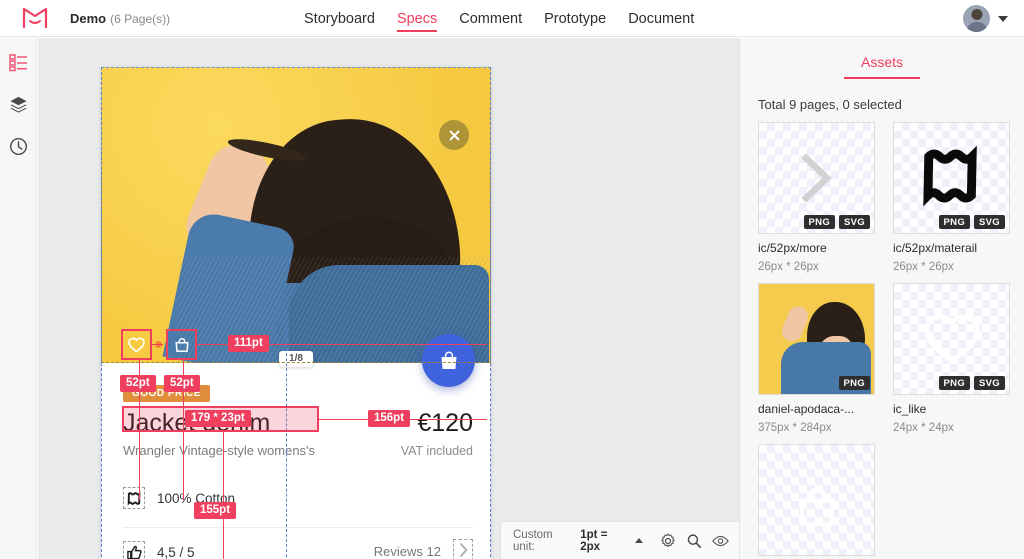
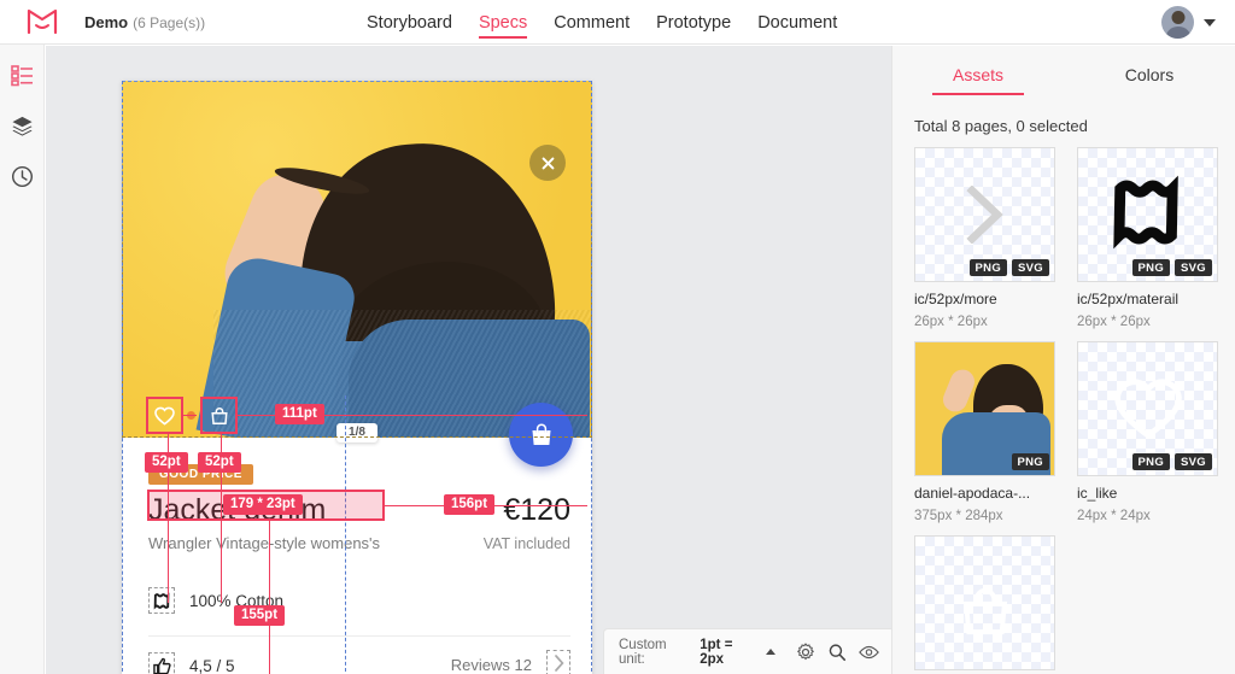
  Demo
  (6 Page(s))
  Storyboard
  Specs
  Comment
  Prototype
  Document
  1/8
  GOOD PRICE
  €120
  Wranglerintage-style womens's
  VAT included
  100% Cottn
  4,5 / 5
  Reviews 12
  111pt
  52pt
  52pt
  179 * 23pt
  156pt
  155pt
  Custom unit:
  1pt = 2px
  Assets
+ Colors
- Total 9 pages, 0 selected
+ Total 8 pages, 0 selected
  PNG
  SVG
  ic/52px/more
  26px * 26px
  PNG
  SVG
  ic/52px/materail
  26px * 26px
  PNG
  daniel-apodaca-...
  375px * 284px
  PNG
  SVG
  ic_like
  24px * 24px
